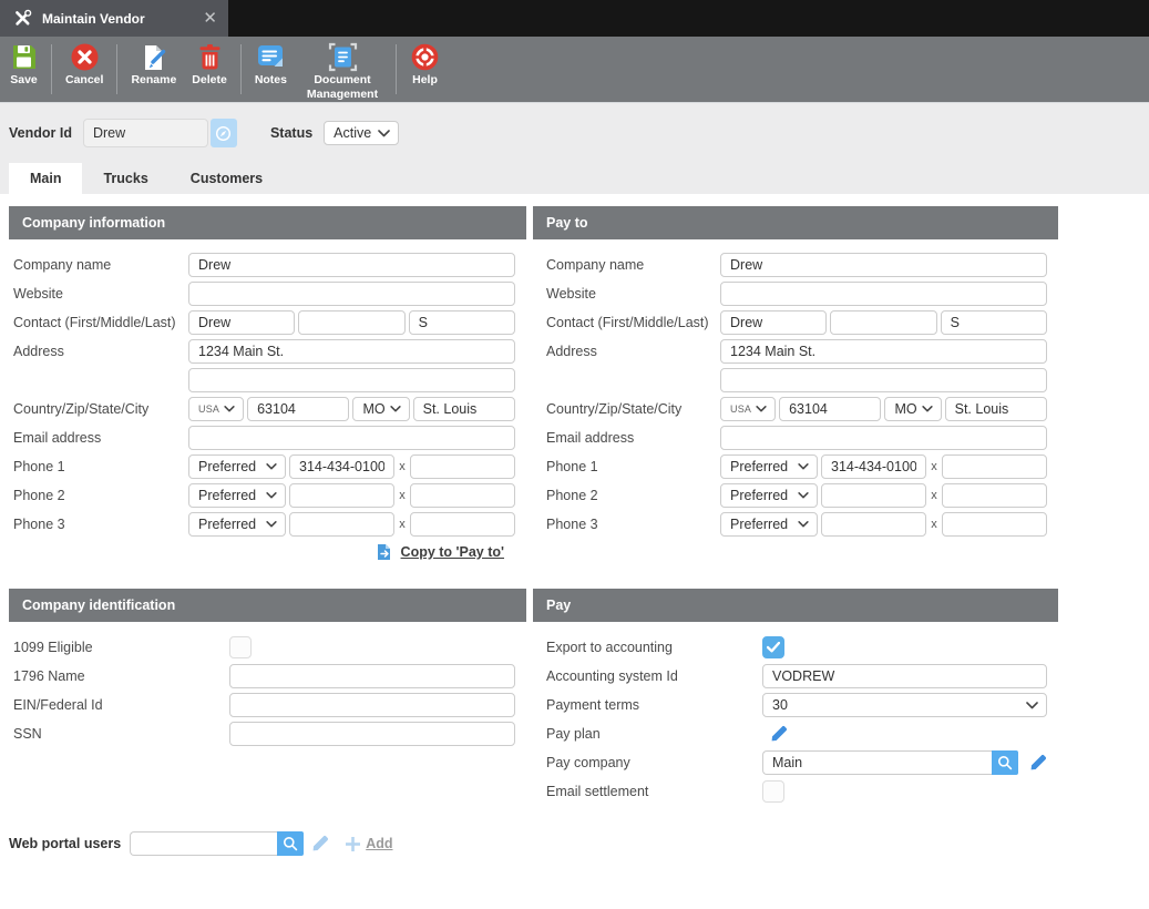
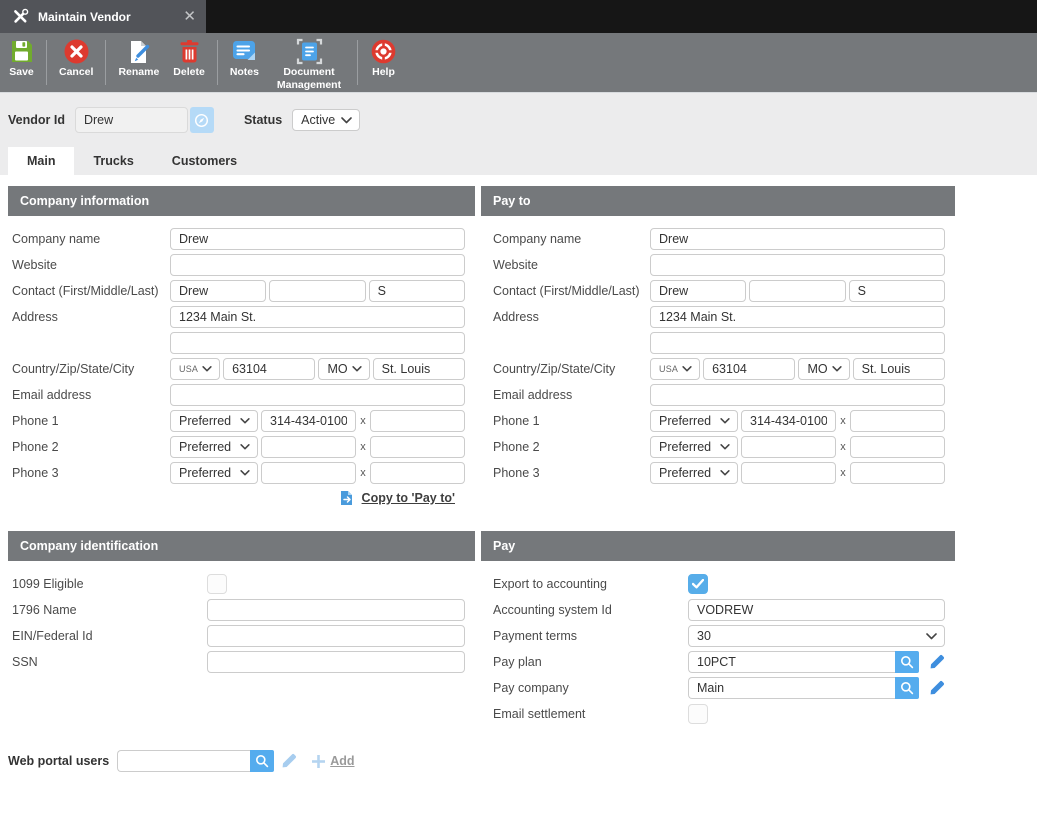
  Maintain Vendor
  ✕
  Save
  Cancel
  Rename
  Delete
  Notes
  Document Management
  Help
  Vendor Id
  Drew
  Status
  Active
  Main
  Trucks
  Customers
  Company information
  Company name
  Drew
  Website
  Contact (First/Middle/Last)
  Drew
  S
  Address
  1234 Main St.
  Country/Zip/State/City
  USA
  63104
  MO
  St. Louis
  Email address
  Phone 1
  Preferred
  314-434-0100
  x
  Phone 2
  Preferred
  x
  Phone 3
  Preferred
  x
  Copy to 'Pay to'
  Pay to
  Company name
  Drew
  Website
  Contact (First/Middle/Last)
  Drew
  S
  Address
  1234 Main St.
  Country/Zip/State/City
  USA
  63104
  MO
  St. Louis
  Email address
  Phone 1
  Preferred
  314-434-0100
  x
  Phone 2
  Preferred
  x
  Phone 3
  Preferred
  x
  Company identification
  1099 Eligible
  1796 Name
  EIN/Federal Id
  SSN
  Pay
  Export to accounting
  Accounting system Id
  VODREW
  Payment terms
  30
  Pay plan
+ 10PCT
  Pay company
  Main
  Email settlement
  Web portal users
  Add
